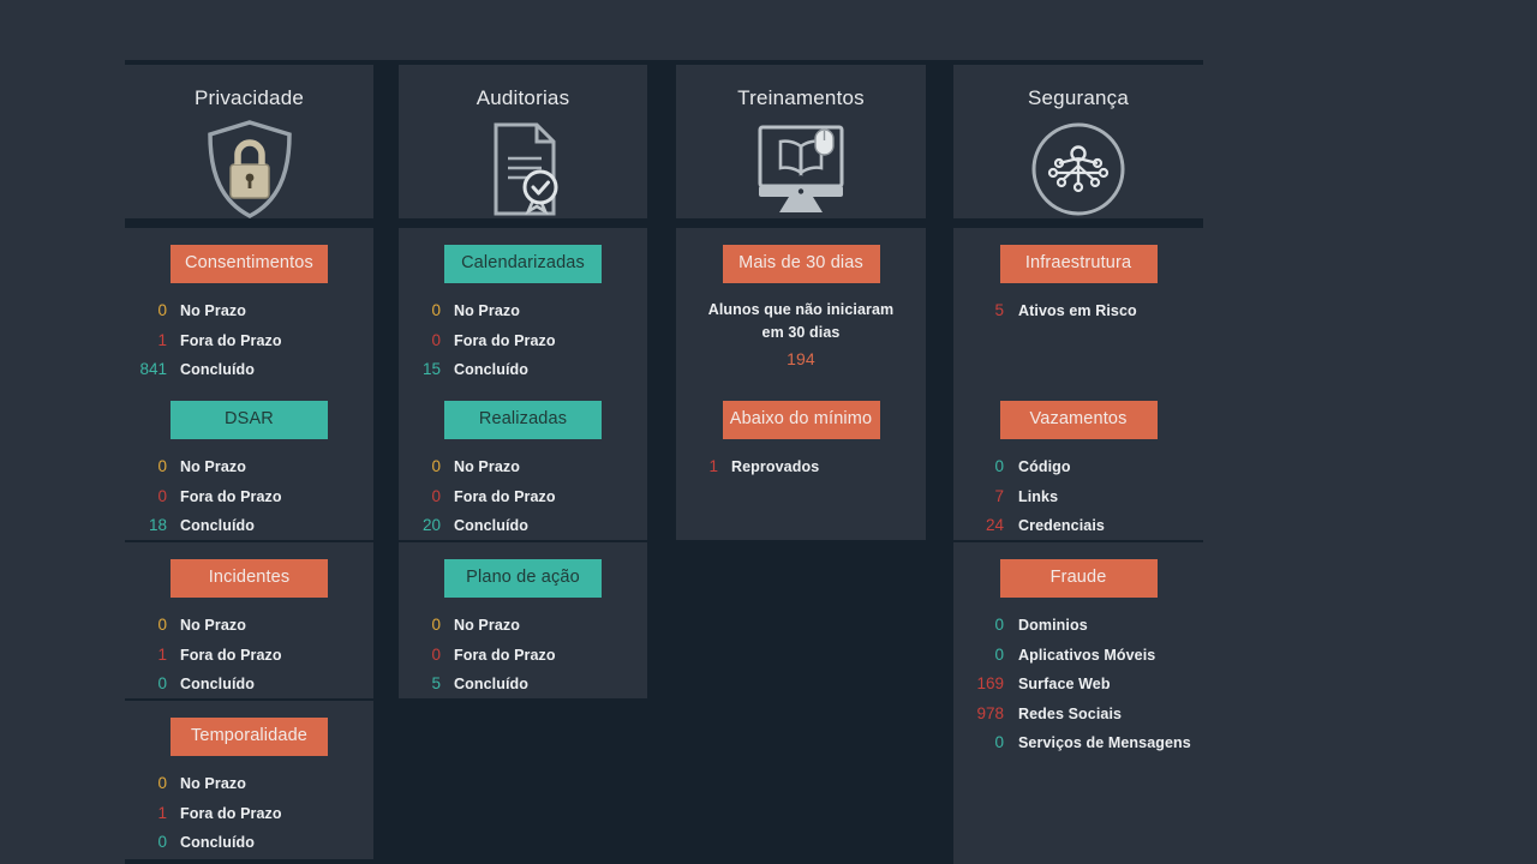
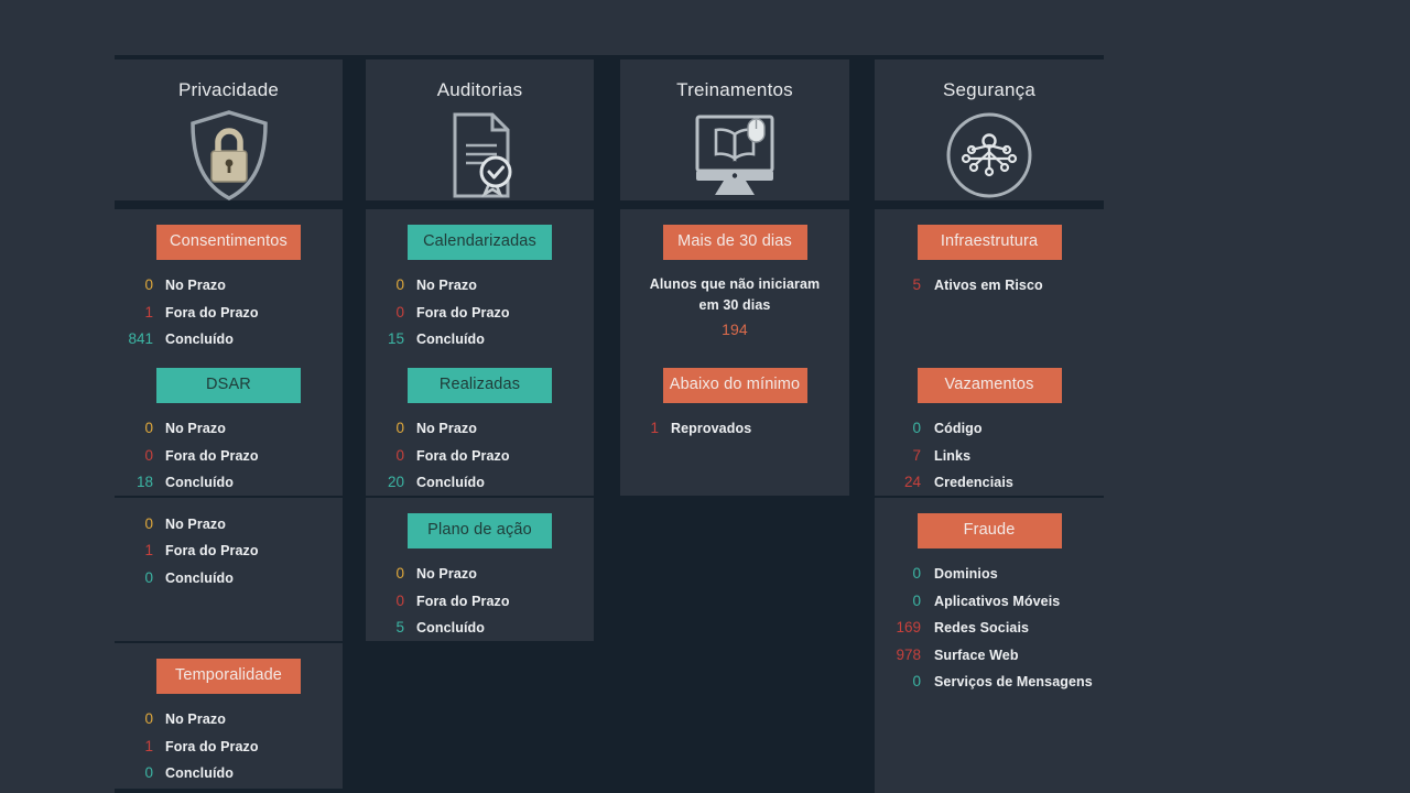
  Privacidade
  Consentimentos
  0
  No Prazo
  1
  Fora do Prazo
  841
  Concluído
  DSAR
  0
  No Prazo
  0
  Fora do Prazo
  18
  Concluído
- Incidentes
  0
  No Prazo
  1
  Fora do Prazo
  0
  Concluído
  Temporalidade
  0
  No Prazo
  1
  Fora do Prazo
  0
  Concluído
  Auditorias
  Calendarizadas
  0
  No Prazo
  0
  Fora do Prazo
  15
  Concluído
  Realizadas
  0
  No Prazo
  0
  Fora do Prazo
  20
  Concluído
  Plano de ação
  0
  No Prazo
  0
  Fora do Prazo
  5
  Concluído
  Treinamentos
  Mais de 30 dias
  Alunos que não iniciaram
  em 30 dias
  194
  Abaixo do mínimo
  1
  Reprovados
  Segurança
  Infraestrutura
  5
  Ativos em Risco
  Vazamentos
  0
  Código
  7
  Links
  24
  Credenciais
  Fraude
  0
  Dominios
  0
  Aplicativos Móveis
  169
- Surface Web
+ Redes Sociais
  978
- Redes Sociais
+ Surface Web
  0
  Serviços de Mensagens
